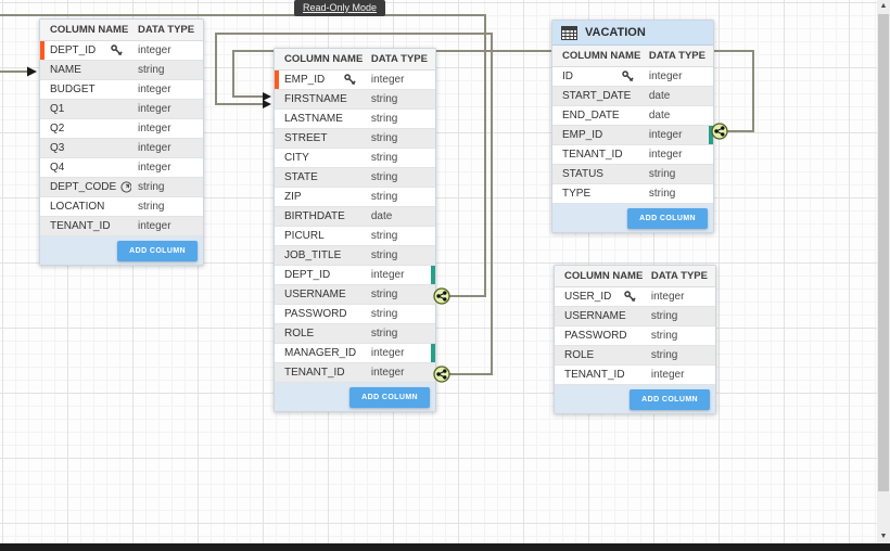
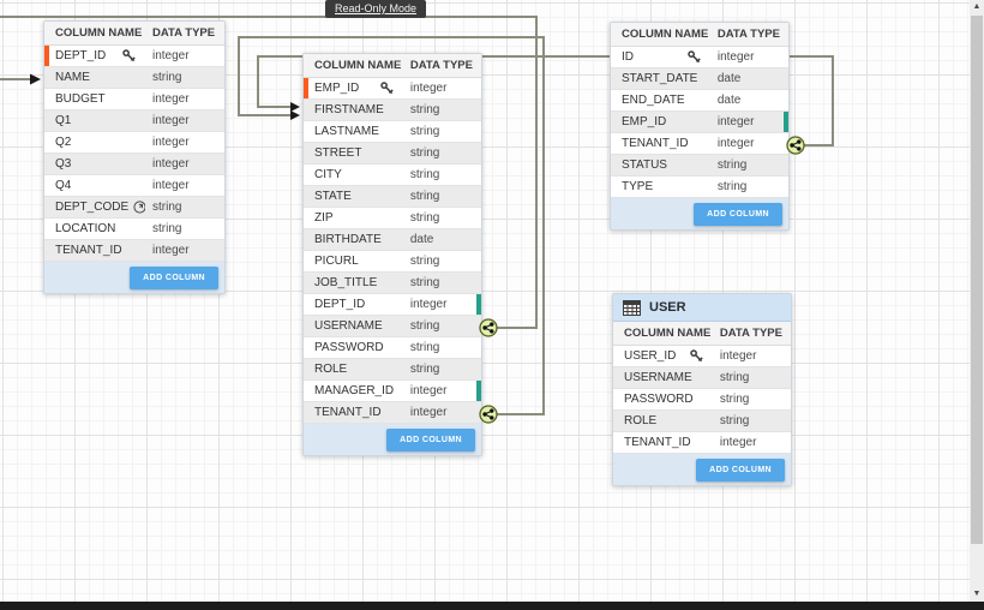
  COLUMN NAME
  DATA TYPE
  DEPT_ID
  integer
  NAME
  string
  BUDGET
  integer
  Q1
  integer
  Q2
  integer
  Q3
  integer
  Q4
  integer
  DEPT_CODE
  string
  LOCATION
  string
  TENANT_ID
  integer
  COLUMN NAME
  DATA TYPE
  EMP_ID
  integer
  FIRSTNAME
  string
  LASTNAME
  string
  STREET
  string
  CITY
  string
  STATE
  string
  ZIP
  string
  BIRTHDATE
  date
  PICURL
  string
  JOB_TITLE
  string
  DEPT_ID
  integer
  USERNAME
  string
  PASSWORD
  string
  ROLE
  string
  MANAGER_ID
  integer
  TENANT_ID
  integer
- VACATION
  COLUMN NAME
  DATA TYPE
  ID
  integer
  START_DATE
  date
  END_DATE
  date
  EMP_ID
  integer
  TENANT_ID
  integer
  STATUS
  string
  TYPE
  string
+ USER
  COLUMN NAME
  DATA TYPE
  USER_ID
  integer
  USERNAME
  string
  PASSWORD
  string
  ROLE
  string
  TENANT_ID
  integer
  Read-Only Mode
